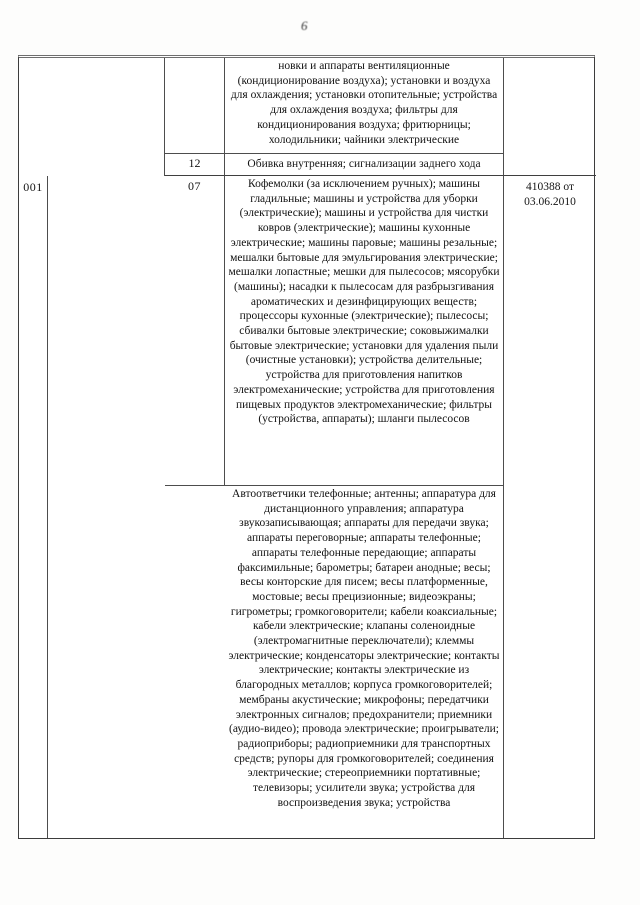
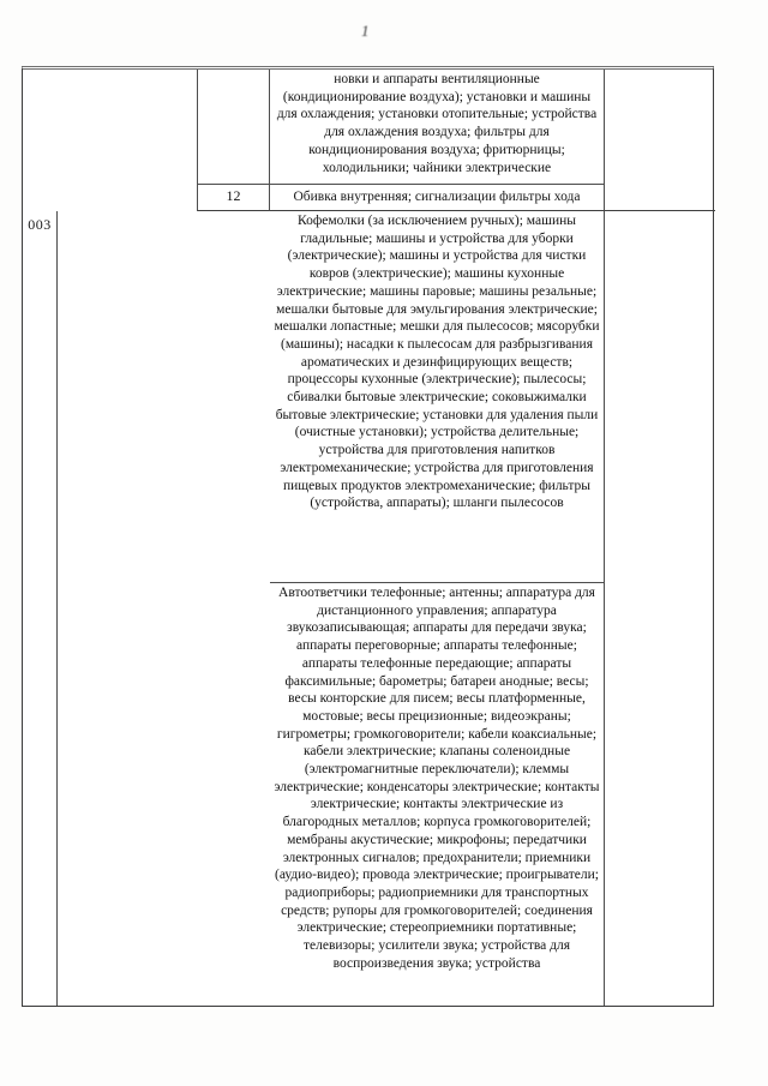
- 6
+ 1
- новки и аппараты вентиляционные (кондиционирование воздуха); установки и воздуха для охлаждения; установки отопительные; устройства для охлаждения воздуха; фильтры для кондиционирования воздуха; фритюрницы; холодильники; чайники электрические
+ новки и аппараты вентиляционные (кондиционирование воздуха); установки и машины для охлаждения; установки отопительные; устройства для охлаждения воздуха; фильтры для кондиционирования воздуха; фритюрницы; холодильники; чайники электрические
  12
- Обивка внутренняя; сигнализации заднего хода
+ Обивка внутренняя; сигнализации фильтры хода
- 001
+ 003
- 07
  Кофемолки (за исключением ручных); машины гладильные; машины и устройства для уборки (электрические); машины и устройства для чистки ковров (электрические); машины кухонные электрические; машины паровые; машины резальные; мешалки бытовые для эмульгирования электрические; мешалки лопастные; мешки для пылесосов; мясорубки (машины); насадки к пылесосам для разбрызгивания ароматических и дезинфицирующих веществ; процессоры кухонные (электрические); пылесосы; сбивалки бытовые электрические; соковыжималки бытовые электрические; установки для удаления пыли (очистные установки); устройства делительные; устройства для приготовления напитков электромеханические; устройства для приготовления пищевых продуктов электромеханические; фильтры (устройства, аппараты); шланги пылесосов
  Автоответчики телефонные; антенны; аппаратура для дистанционного управления; аппаратура звукозаписывающая; аппараты для передачи звука; аппараты переговорные; аппараты телефонные; аппараты телефонные передающие; аппараты факсимильные; барометры; батареи анодные; весы; весы конторские для писем; весы платформенные, мостовые; весы прецизионные; видеоэкраны; гигрометры; громкоговорители; кабели коаксиальные; кабели электрические; клапаны соленоидные (электромагнитные переключатели); клеммы электрические; конденсаторы электрические; контакты электрические; контакты электрические из благородных металлов; корпуса громкоговорителей; мембраны акустические; микрофоны; передатчики электронных сигналов; предохранители; приемники (аудио-видео); провода электрические; проигрыватели; радиоприборы; радиоприемники для транспортных средств; рупоры для громкоговорителей; соединения электрические; стереоприемники портативные; телевизоры; усилители звука; устройства для воспроизведения звука; устройства
- 410388 от 03.06.2010
